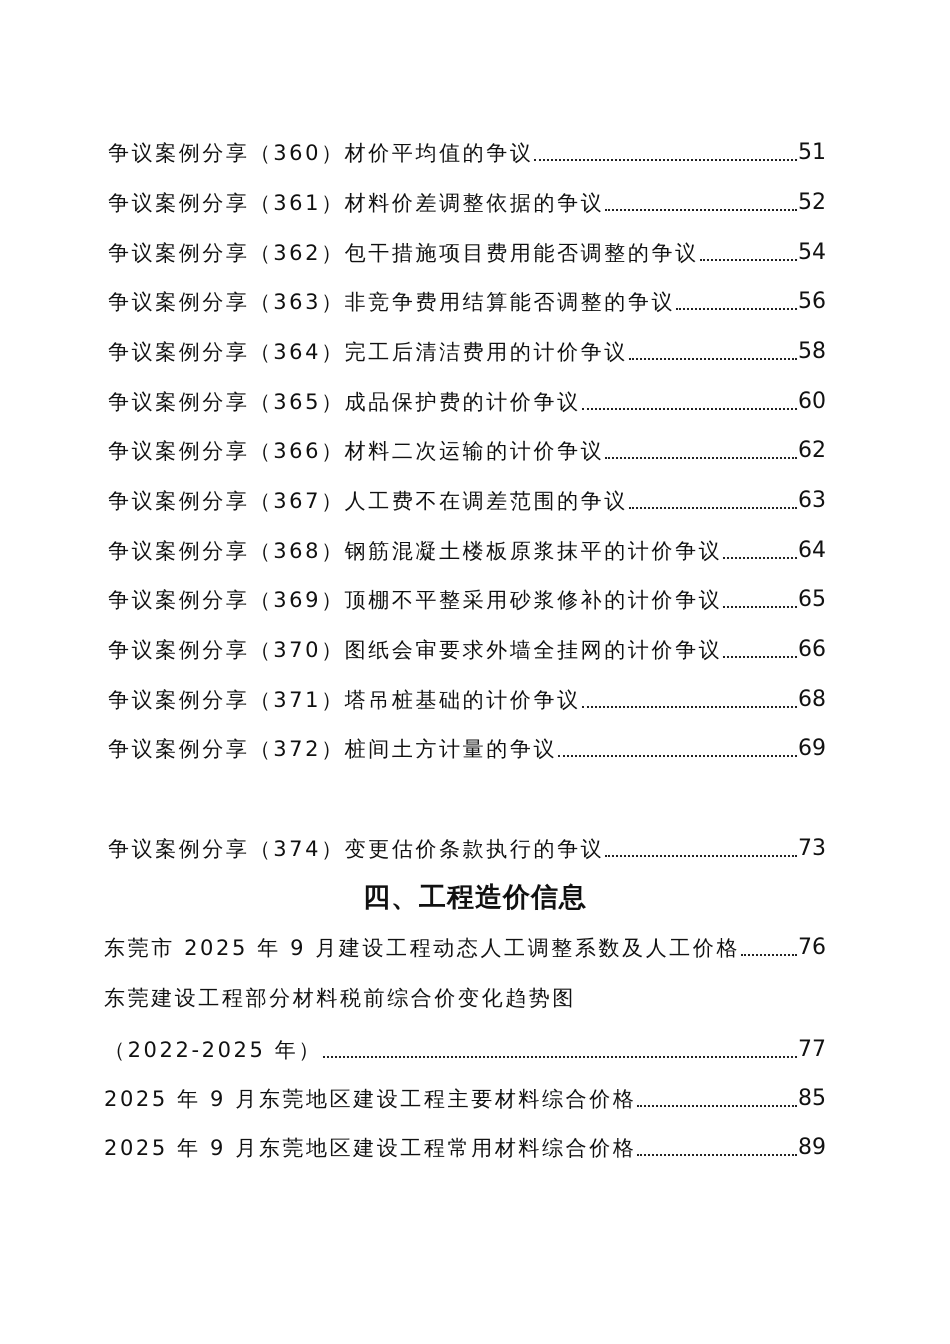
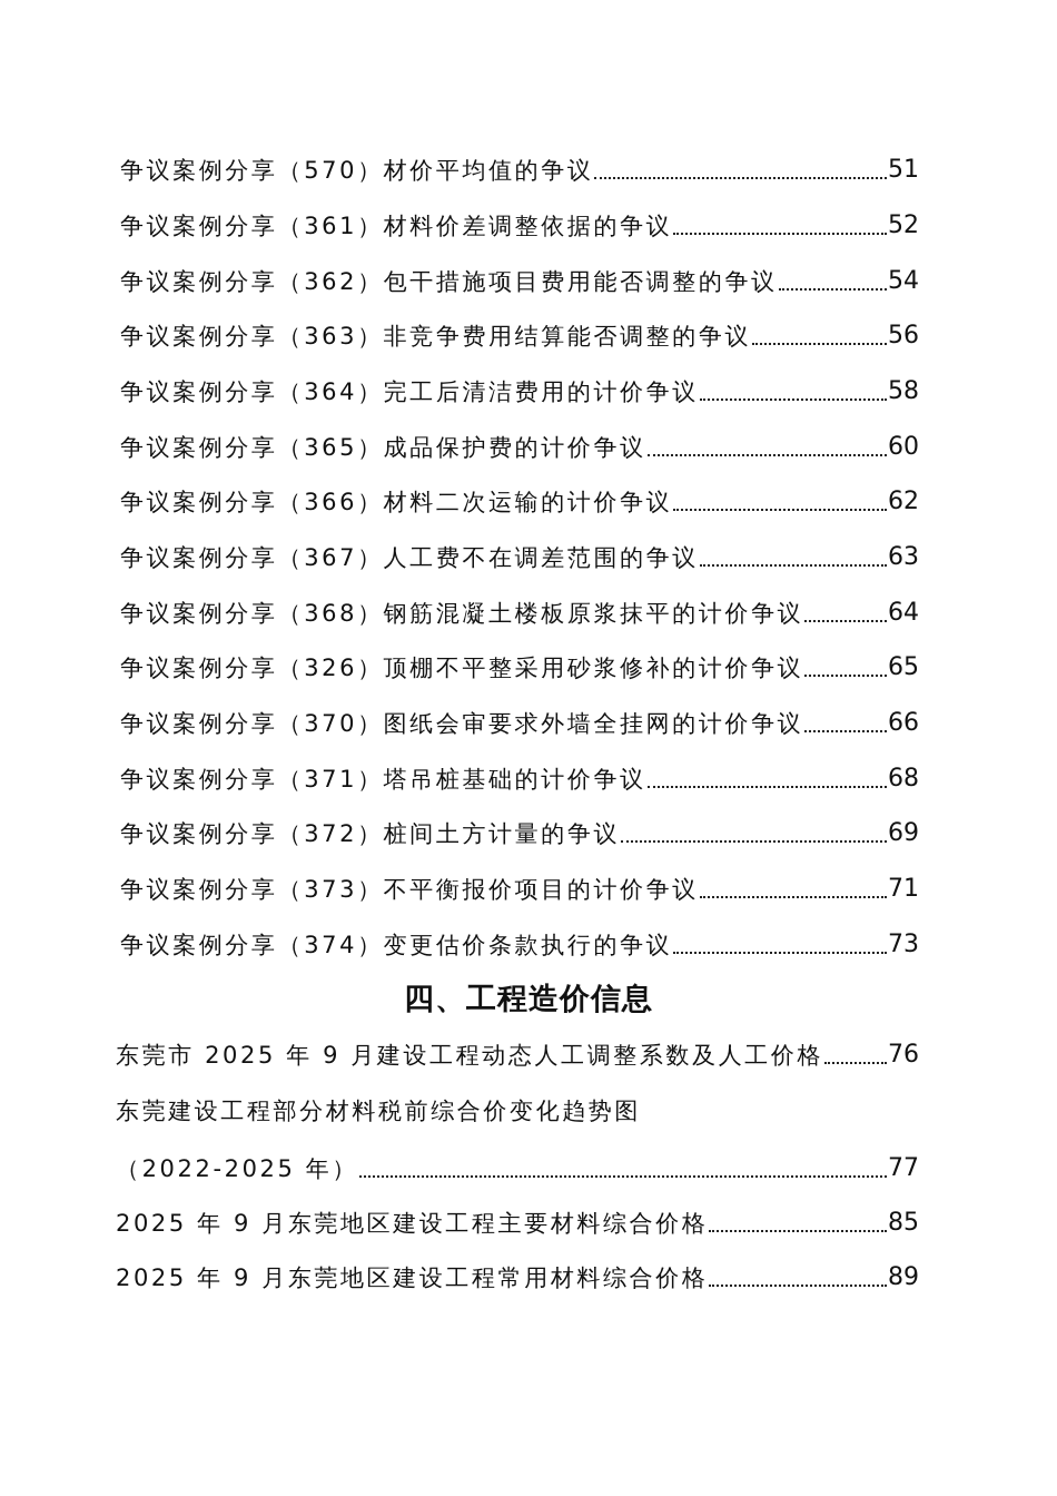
- 争议案例分享（360）材价平均值的争议
+ 争议案例分享（570）材价平均值的争议
  51
  争议案例分享（361）材料价差调整依据的争议
  52
  争议案例分享（362）包干措施项目费用能否调整的争议
  54
  争议案例分享（363）非竞争费用结算能否调整的争议
  56
  争议案例分享（364）完工后清洁费用的计价争议
  58
  争议案例分享（365）成品保护费的计价争议
  60
  争议案例分享（366）材料二次运输的计价争议
  62
  争议案例分享（367）人工费不在调差范围的争议
  63
  争议案例分享（368）钢筋混凝土楼板原浆抹平的计价争议
  64
- 争议案例分享（369）顶棚不平整采用砂浆修补的计价争议
+ 争议案例分享（326）顶棚不平整采用砂浆修补的计价争议
  65
  争议案例分享（370）图纸会审要求外墙全挂网的计价争议
  66
  争议案例分享（371）塔吊桩基础的计价争议
  68
  争议案例分享（372）桩间土方计量的争议
  69
+ 争议案例分享（373）不平衡报价项目的计价争议
+ 71
  争议案例分享（374）变更估价条款执行的争议
  73
  四、工程造价信息
  东莞市 2025 年 9 月建设工程动态人工调整系数及人工价格
  76
  东莞建设工程部分材料税前综合价变化趋势图
  （2022-2025 年）
  77
  2025 年 9 月东莞地区建设工程主要材料综合价格
  85
  2025 年 9 月东莞地区建设工程常用材料综合价格
  89
